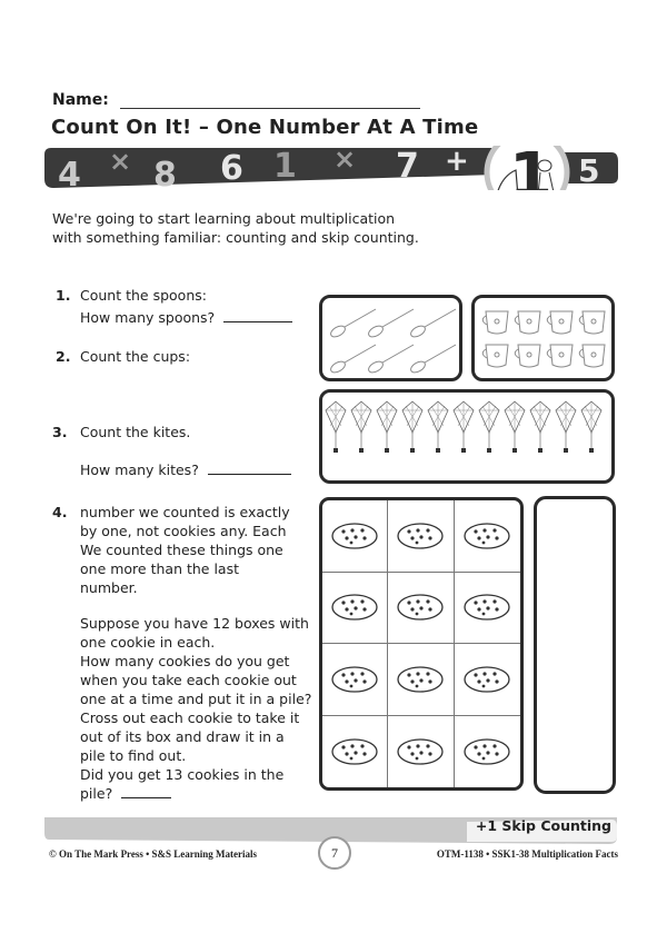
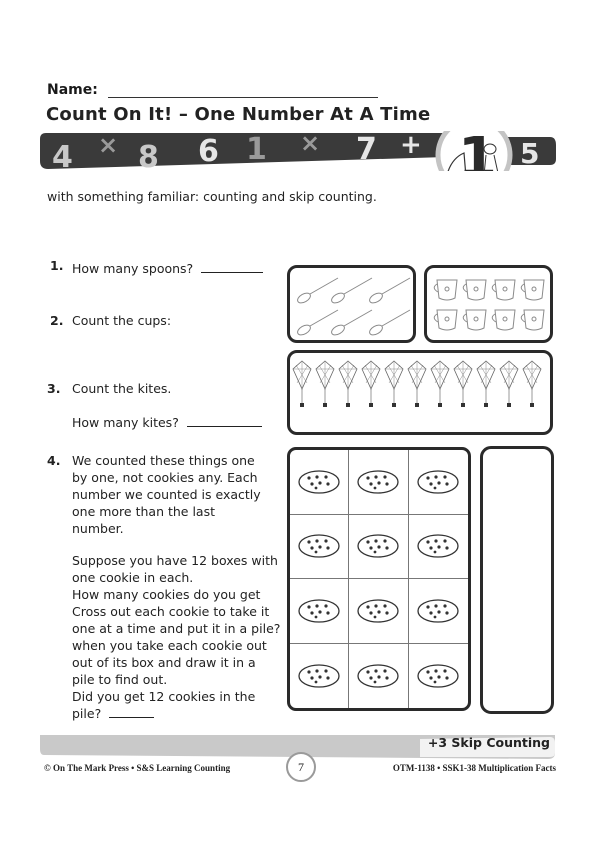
  Name:
  Count On It! – One Number At A Time
  4
  ×
  8
  6
  1
  ×
  7
  +
  5
  1
- We're going to start learning about multiplication
  with something familiar: counting and skip counting.
  1.
- Count the spoons:
  How many spoons?
  2.
  Count the cups:
  3.
  Count the kites.
  How many kites?
  4.
- number we counted is exactly
+ We counted these things one
  by one, not cookies any. Each
- We counted these things one
+ number we counted is exactly
  one more than the last
  number.
  Suppose you have 12 boxes with
  one cookie in each.
  How many cookies do you get
- when you take each cookie out
+ Cross out each cookie to take it
  one at a time and put it in a pile?
- Cross out each cookie to take it
+ when you take each cookie out
  out of its box and draw it in a
  pile to find out.
- Did you get 13 cookies in the
+ Did you get 12 cookies in the
  pile?
- +1 Skip Counting
+ +3 Skip Counting
- © On The Mark Press • S&S Learning Materials
+ © On The Mark Press • S&S Learning Counting
  7
  OTM-1138 • SSK1-38 Multiplication Facts
